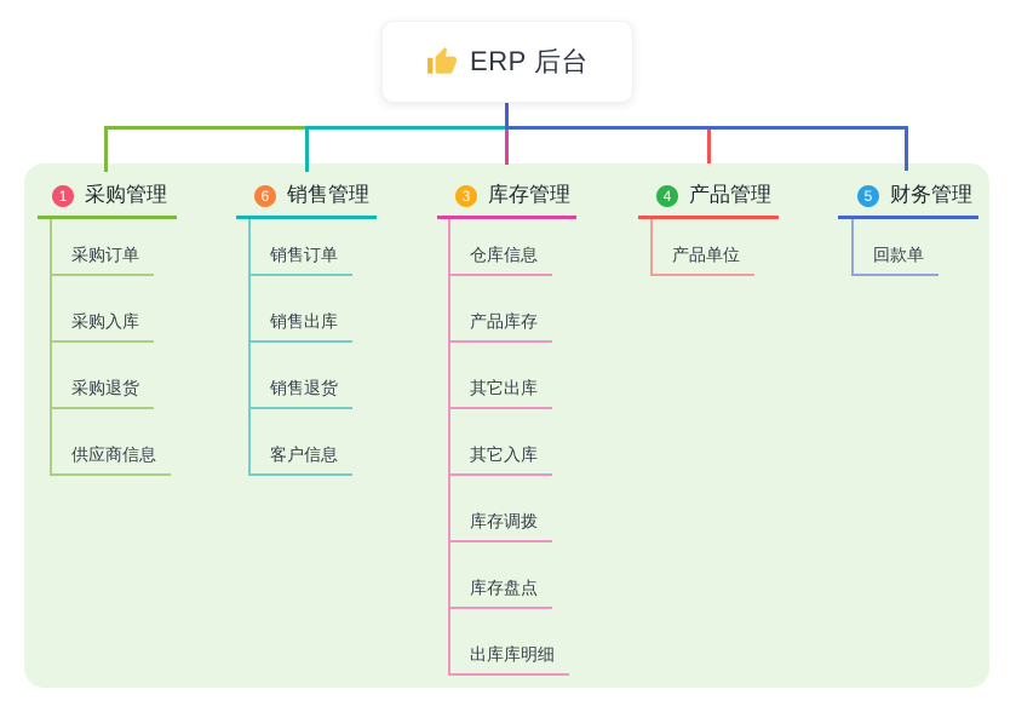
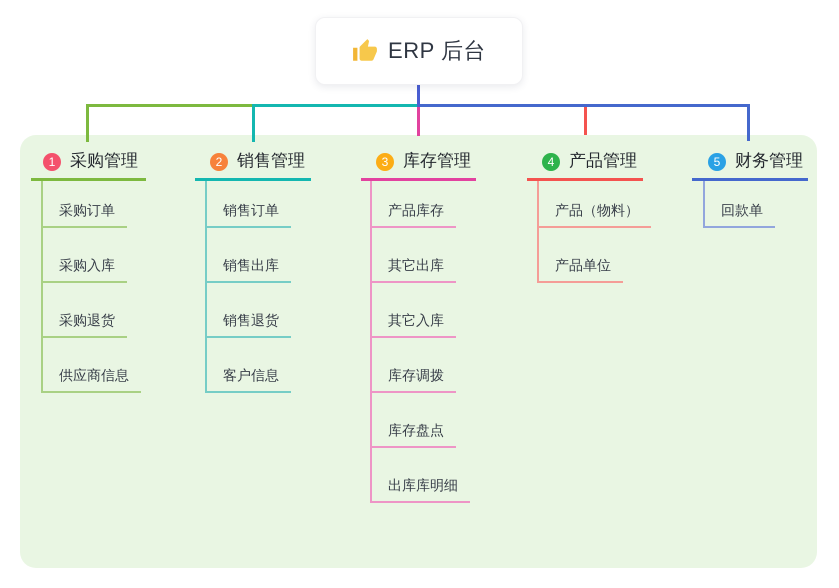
  1
  采购管理
  采购订单
  采购入库
  采购退货
  供应商信息
- 6
+ 2
  销售管理
  销售订单
  销售出库
  销售退货
  客户信息
  3
  库存管理
- 仓库信息
  产品库存
  其它出库
  其它入库
  库存调拨
  库存盘点
  出库库明细
  4
  产品管理
+ 产品（物料）
  产品单位
  5
  财务管理
  回款单
  ERP 后台
